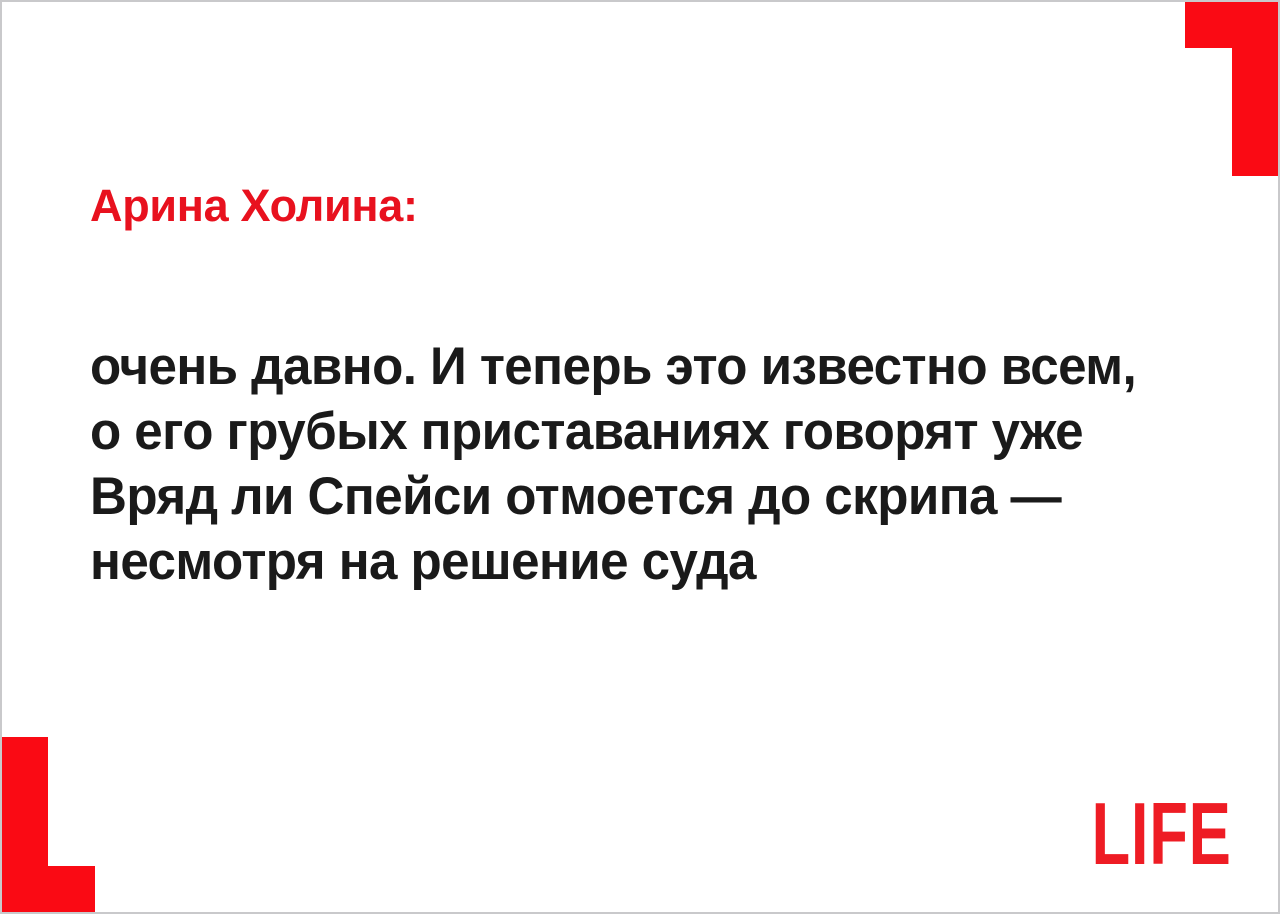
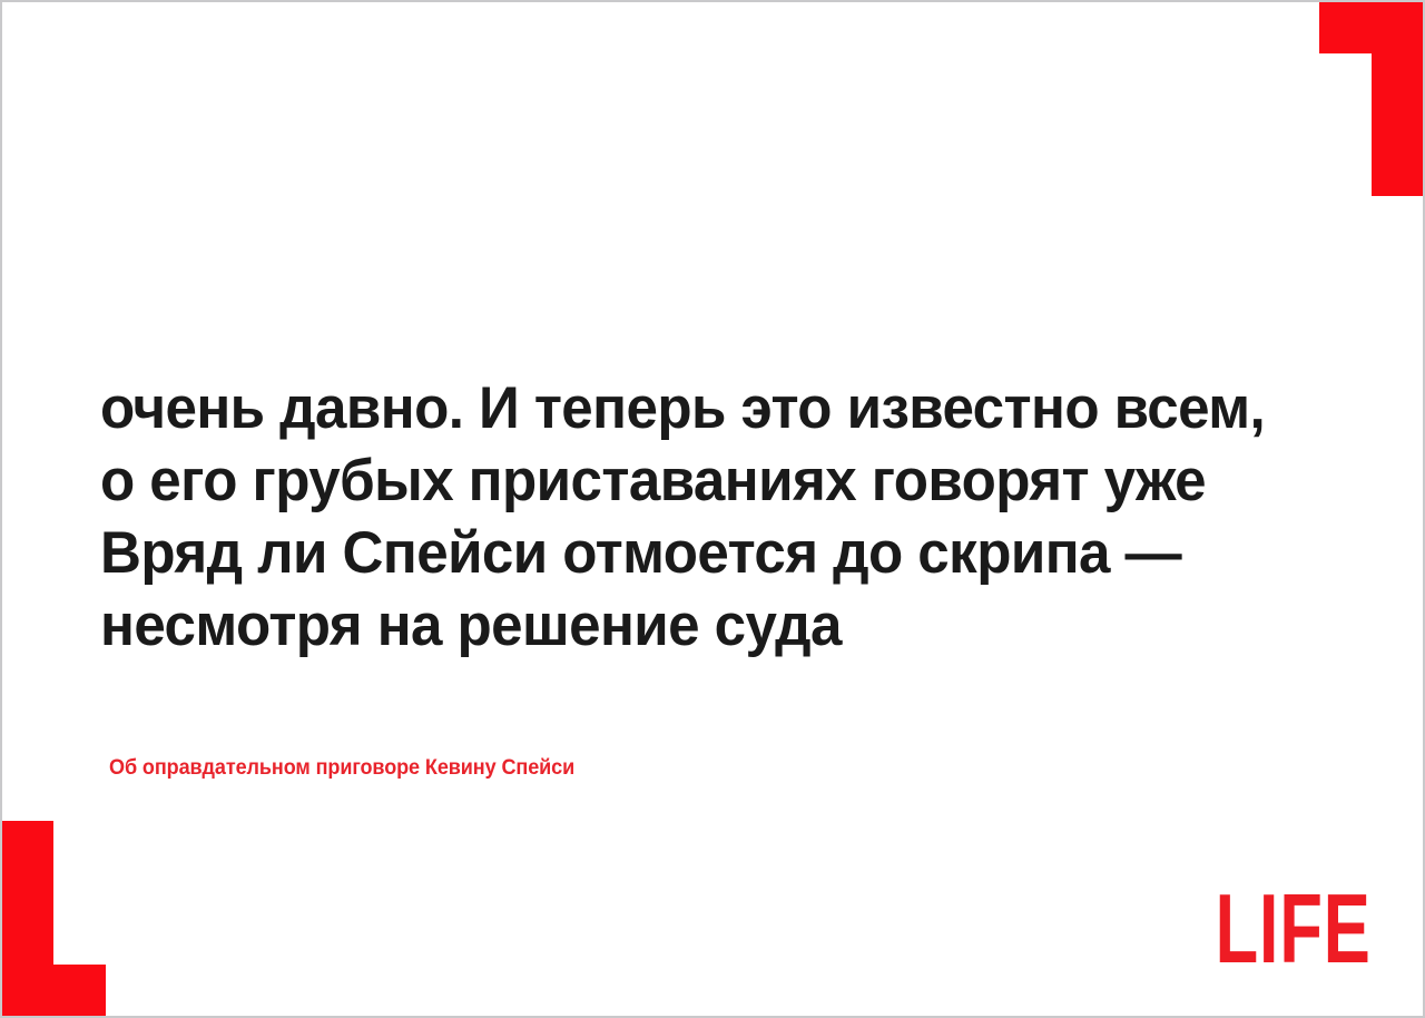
- Арина Холина:
  очень давно. И теперь это известно всем,
  о его грубых приставаниях говорят уже
  Вряд ли Спейси отмоется до скрипа —
  несмотря на решение суда
+ Об оправдательном приговоре Кевину Спейси
  LIFE
